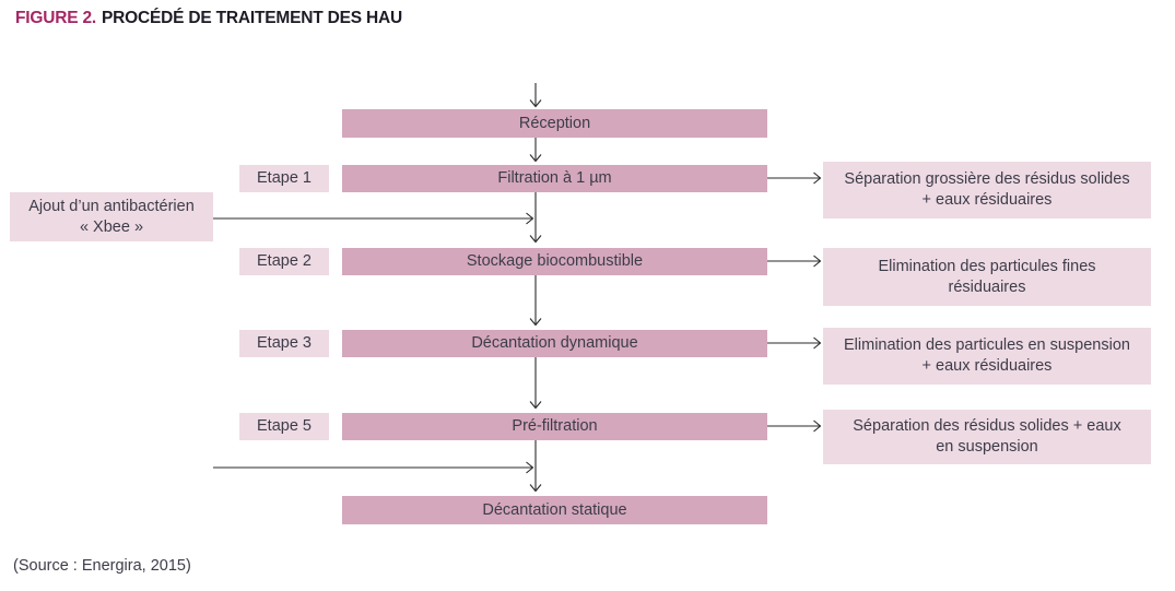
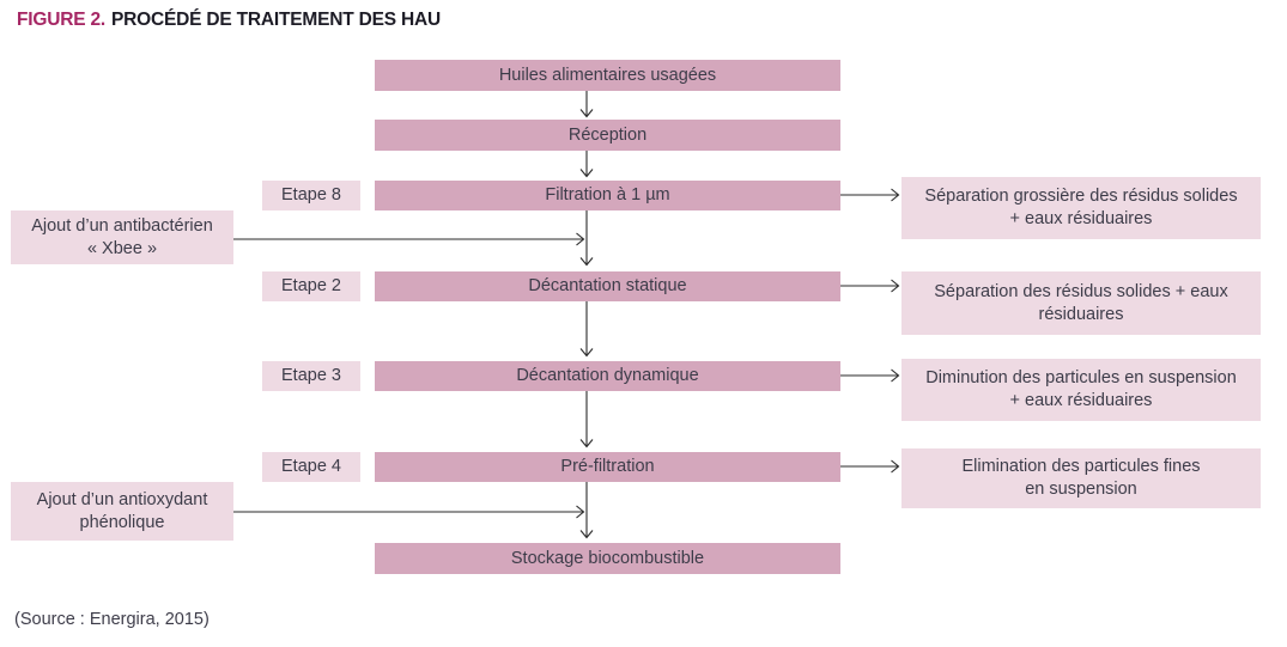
  FIGURE 2. PROCÉDÉ DE TRAITEMENT DES HAU
+ Huiles alimentaires usagées
  Réception
  Filtration à 1 µm
- Stockage biocombustible
+ Décantation statique
  Décantation dynamique
  Pré-filtration
- Décantation statique
+ Stockage biocombustible
- Etape 1
+ Etape 8
  Etape 2
  Etape 3
- Etape 5
+ Etape 4
  Ajout d’un antibactérien
  « Xbee »
+ Ajout d’un antioxydant
+ phénolique
  Séparation grossière des résidus solides
  + eaux résiduaires
- Elimination des particules fines
+ Séparation des résidus solides + eaux
  résiduaires
- Elimination des particules en suspension
+ Diminution des particules en suspension
  + eaux résiduaires
- Séparation des résidus solides + eaux
+ Elimination des particules fines
  en suspension
  (Source : Energira, 2015)
